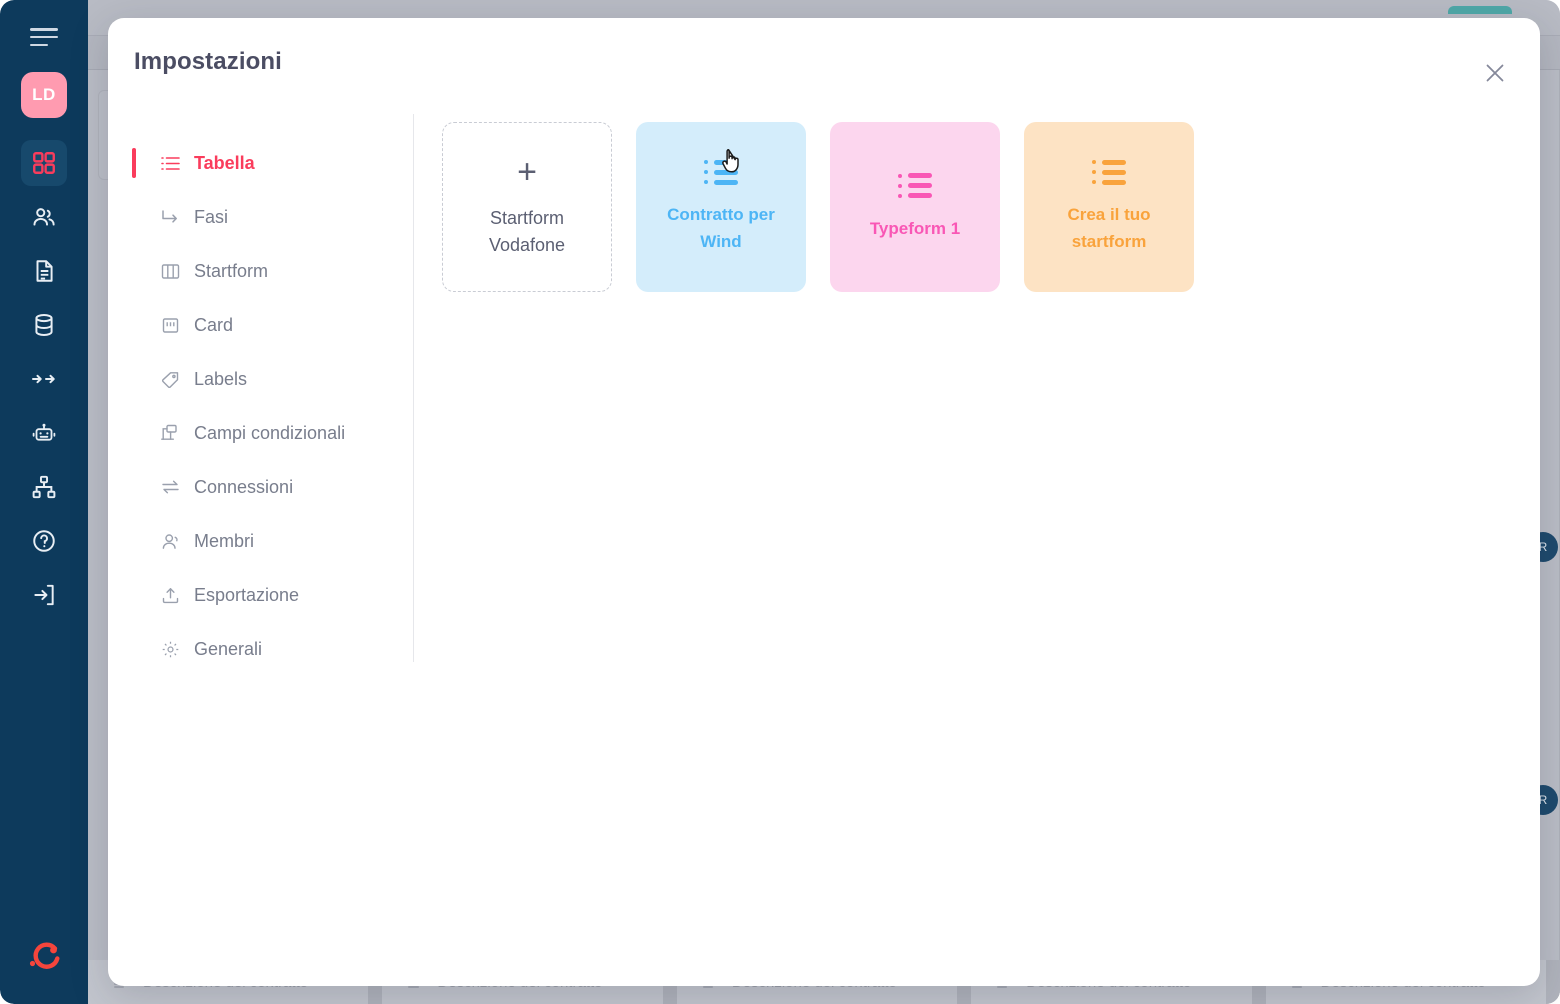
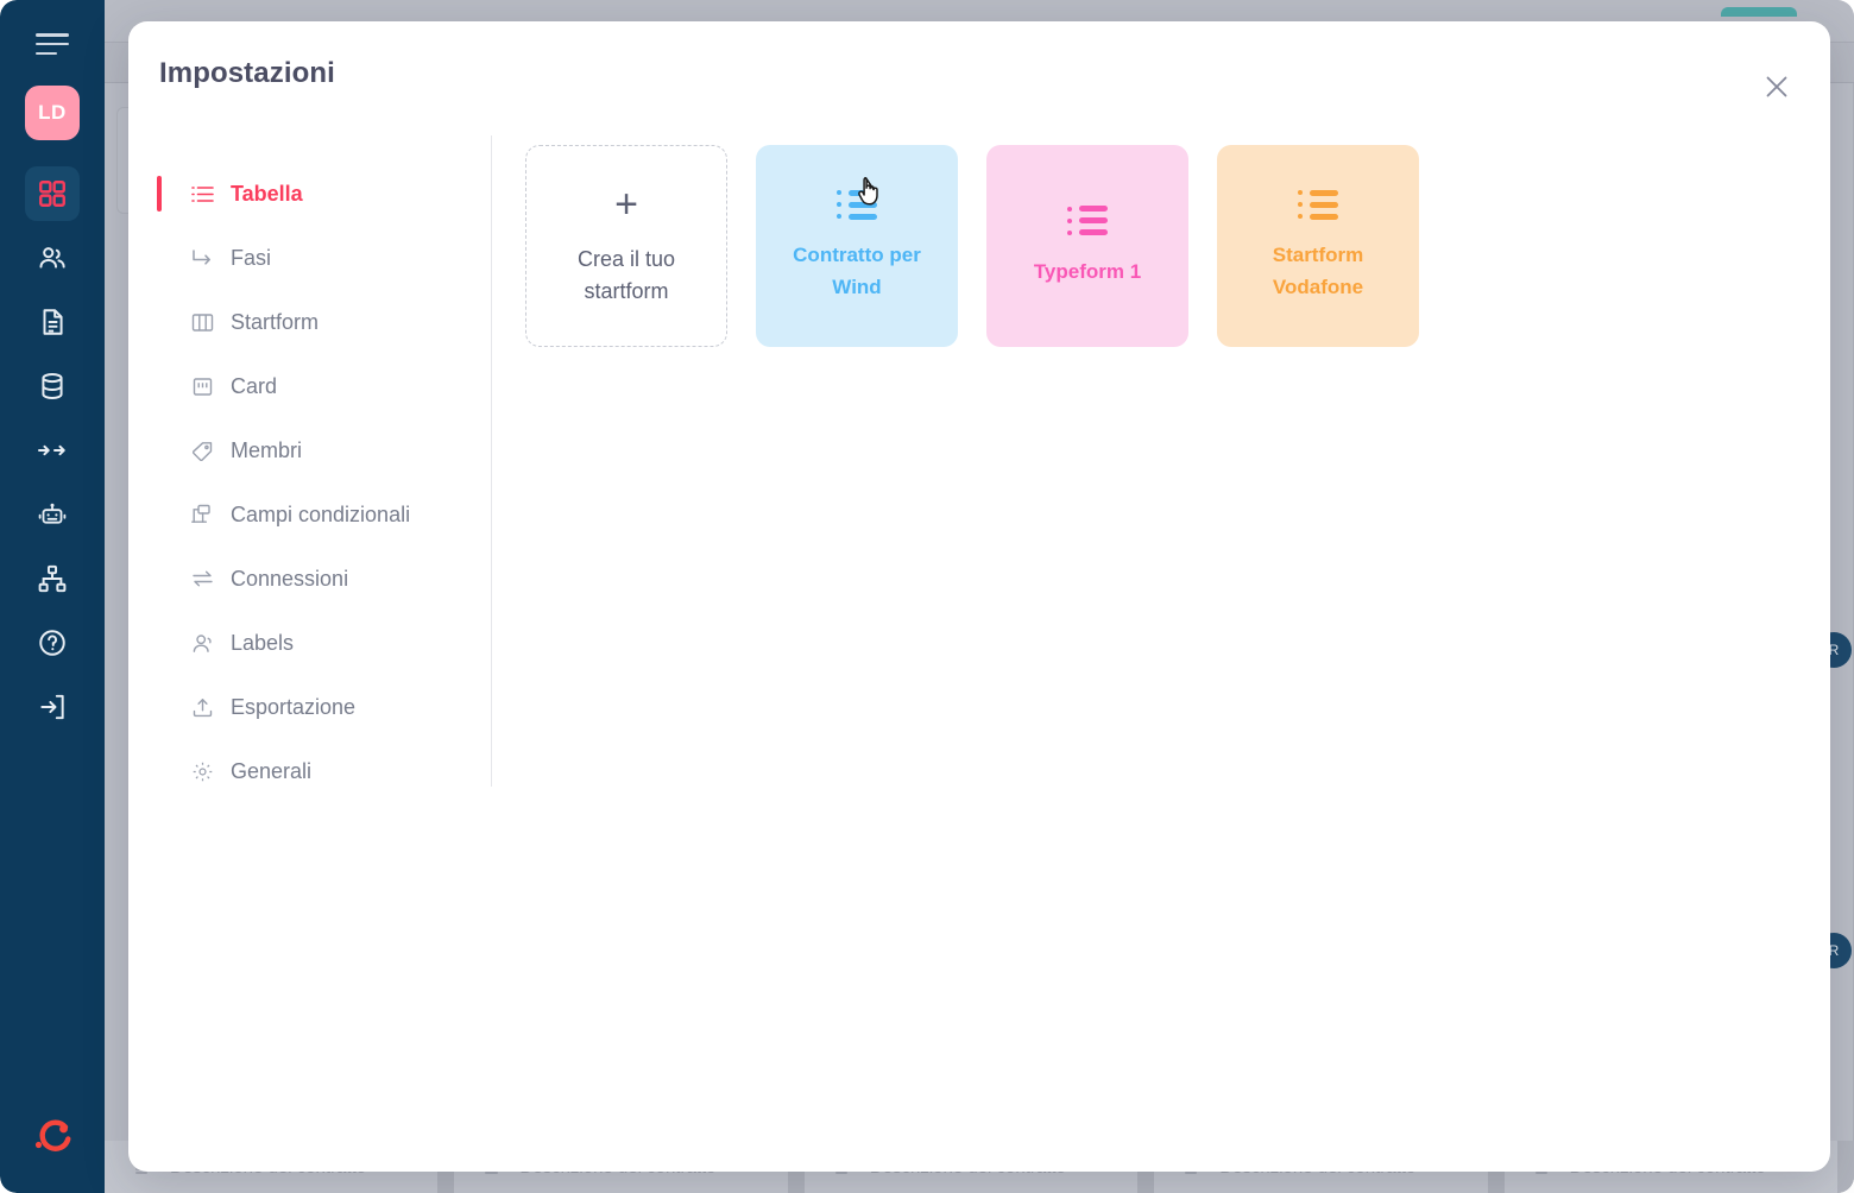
  LD
  R
  R
  Impostazioni
  Tabella
  Fasi
  Startform
  Card
- Labels
+ Membri
  Campi condizionali
  Connessioni
- Membri
+ Labels
  Esportazione
  Generali
  +
- Startform Vodafone
+ Crea il tuo startform
  Contratto per Wind
  Typeform 1
- Crea il tuo startform
+ Startform Vodafone
